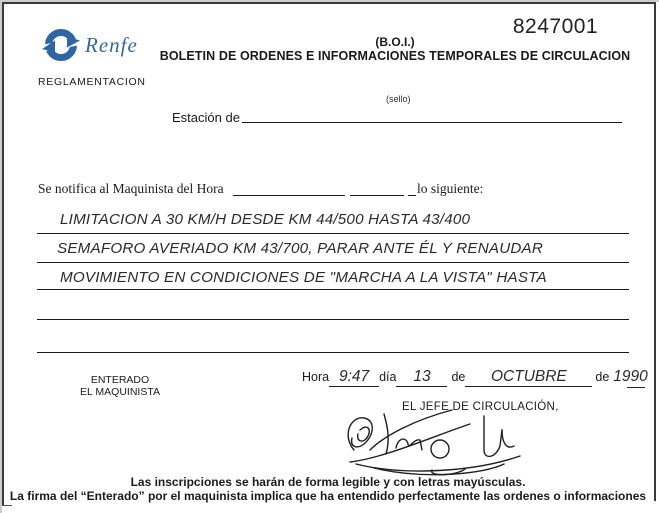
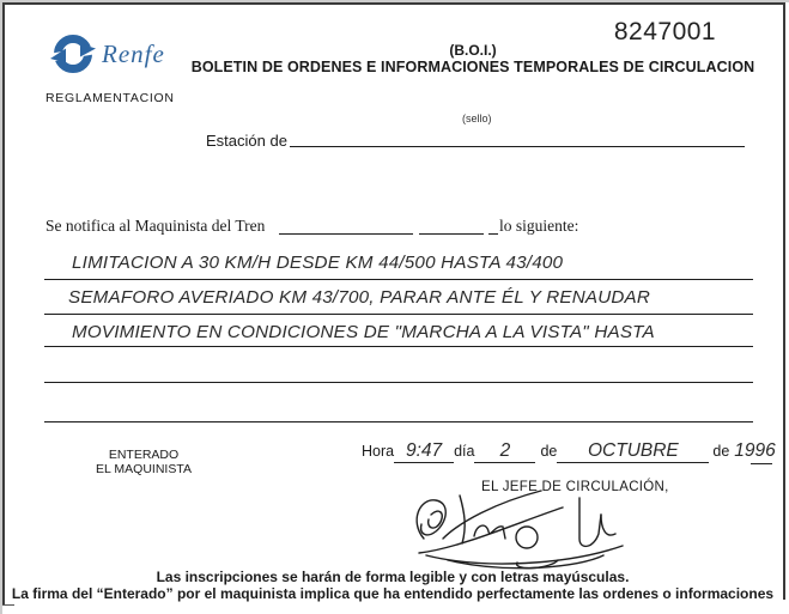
  Renfe
  (B.O.I.)
  BOLETIN DE ORDENES E INFORMACIONES TEMPORALES DE CIRCULACION
  8247001
  REGLAMENTACION
  Estación de
  (sello)
- Se notifica al Maquinista del Hora
+ Se notifica al Maquinista del Tren
  lo siguiente:
  LIMITACION A 30 KM/H DESDE KM 44/500 HASTA 43/400
  SEMAFORO AVERIADO KM 43/700, PARAR ANTE ÉL Y RENAUDAR
  MOVIMIENTO EN CONDICIONES DE "MARCHA A LA VISTA" HASTA
  ENTERADO
  EL MAQUINISTA
  Hora
  9:47
  día
- 13
+ 2
  de
  OCTUBRE
  de
- 1990
+ 1996
  EL JEFE DE CIRCULACIÓN,
  Las inscripciones se harán de forma legible y con letras mayúsculas.
  La firma del “Enterado” por el maquinista implica que ha entendido perfectamente las ordenes o informaciones
